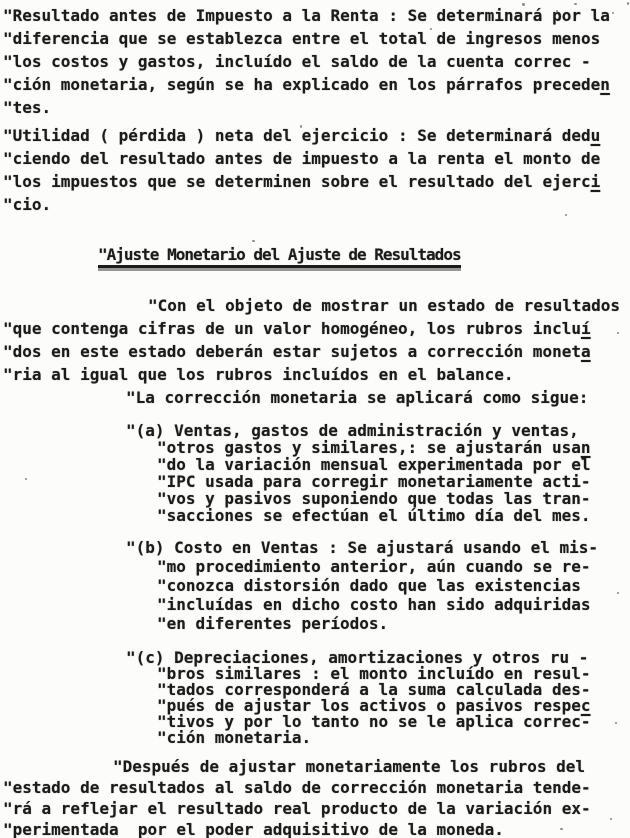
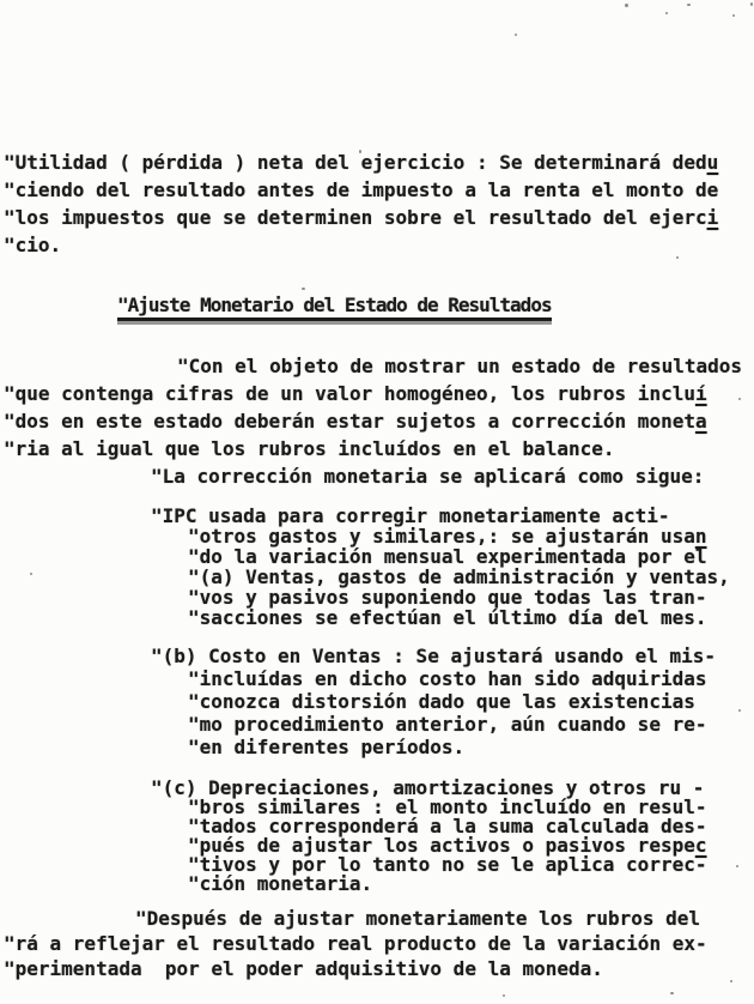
- "Resultado antes de Impuesto a la Renta : Se determinará por la
- "diferencia que se establezca entre el total de ingresos menos
- "los costos y gastos, incluído el saldo de la cuenta correc -
- "ción monetaria, según se ha explicado en los párrafos preceden
- "tes.
  "Utilidad ( pérdida ) neta del ejercicio : Se determinará dedu
  "ciendo del resultado antes de impuesto a la renta el monto de
  "los impuestos que se determinen sobre el resultado del ejerci
  "cio.
- "Ajuste Monetario del Ajuste de Resultados
+ "Ajuste Monetario del Estado de Resultados
  "Con el objeto de mostrar un estado de resultados
  "que contenga cifras de un valor homogéneo, los rubros incluí
  "dos en este estado deberán estar sujetos a corrección moneta
  "ria al igual que los rubros incluídos en el balance.
  "La corrección monetaria se aplicará como sigue:
- "(a) Ventas, gastos de administración y ventas,
+ "IPC usada para corregir monetariamente acti-
  "otros gastos y similares,: se ajustarán usan
  "do la variación mensual experimentada por el
- "IPC usada para corregir monetariamente acti-
+ "(a) Ventas, gastos de administración y ventas,
  "vos y pasivos suponiendo que todas las tran-
  "sacciones se efectúan el último día del mes.
  "(b) Costo en Ventas : Se ajustará usando el mis-
- "mo procedimiento anterior, aún cuando se re-
+ "incluídas en dicho costo han sido adquiridas
  "conozca distorsión dado que las existencias
- "incluídas en dicho costo han sido adquiridas
+ "mo procedimiento anterior, aún cuando se re-
  "en diferentes períodos.
  "(c) Depreciaciones, amortizaciones y otros ru -
  "bros similares : el monto incluído en resul-
  "tados corresponderá a la suma calculada des-
  "pués de ajustar los activos o pasivos respec
  "tivos y por lo tanto no se le aplica correc-
  "ción monetaria.
  "Después de ajustar monetariamente los rubros del
- "estado de resultados al saldo de corrección monetaria tende-
  "rá a reflejar el resultado real producto de la variación ex-
  "perimentada por el poder adquisitivo de la moneda.
